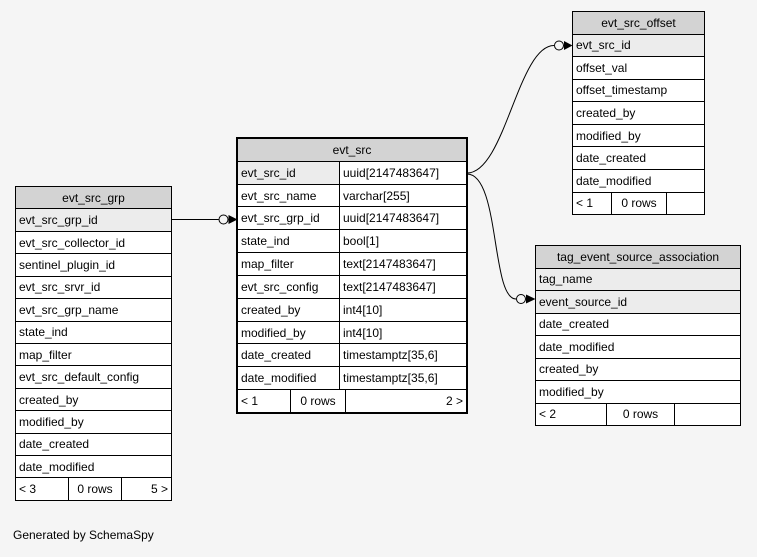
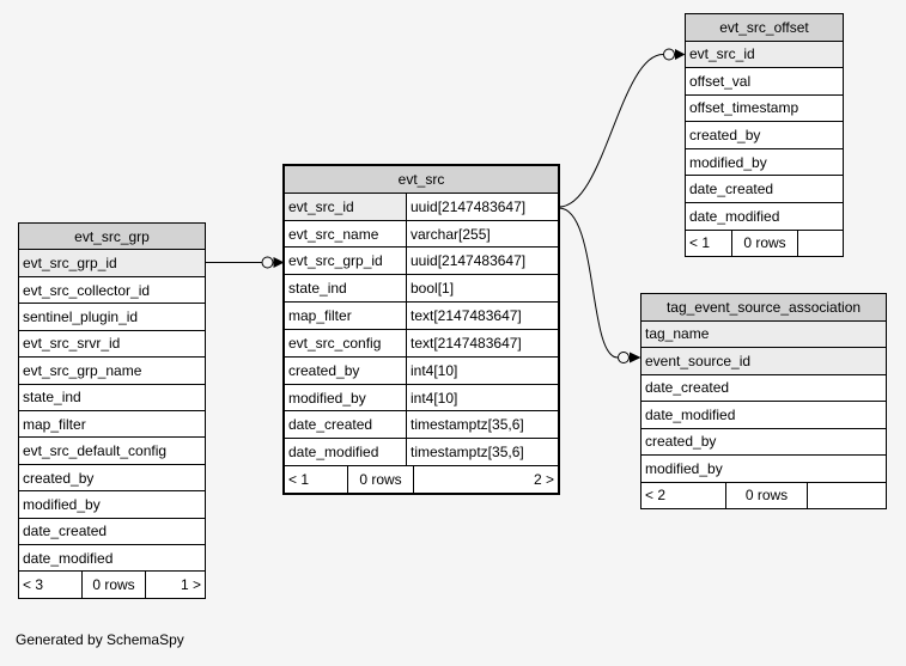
  evt_src_grp
  evt_src_grp_id
  evt_src_collector_id
  sentinel_plugin_id
  evt_src_srvr_id
  evt_src_grp_name
  state_ind
  map_filter
  evt_src_default_config
  created_by
  modified_by
  date_created
  date_modified
  < 3
  0 rows
- 5 >
+ 1 >
  evt_src
  evt_src_id
  uuid[2147483647]
  evt_src_name
  varchar[255]
  evt_src_grp_id
  uuid[2147483647]
  state_ind
  bool[1]
  map_filter
  text[2147483647]
  evt_src_config
  text[2147483647]
  created_by
  int4[10]
  modified_by
  int4[10]
  date_created
  timestamptz[35,6]
  date_modified
  timestamptz[35,6]
  < 1
  0 rows
  2 >
  evt_src_offset
  evt_src_id
  offset_val
  offset_timestamp
  created_by
  modified_by
  date_created
  date_modified
  < 1
  0 rows
  tag_event_source_association
  tag_name
  event_source_id
  date_created
  date_modified
  created_by
  modified_by
  < 2
  0 rows
  Generated by SchemaSpy
